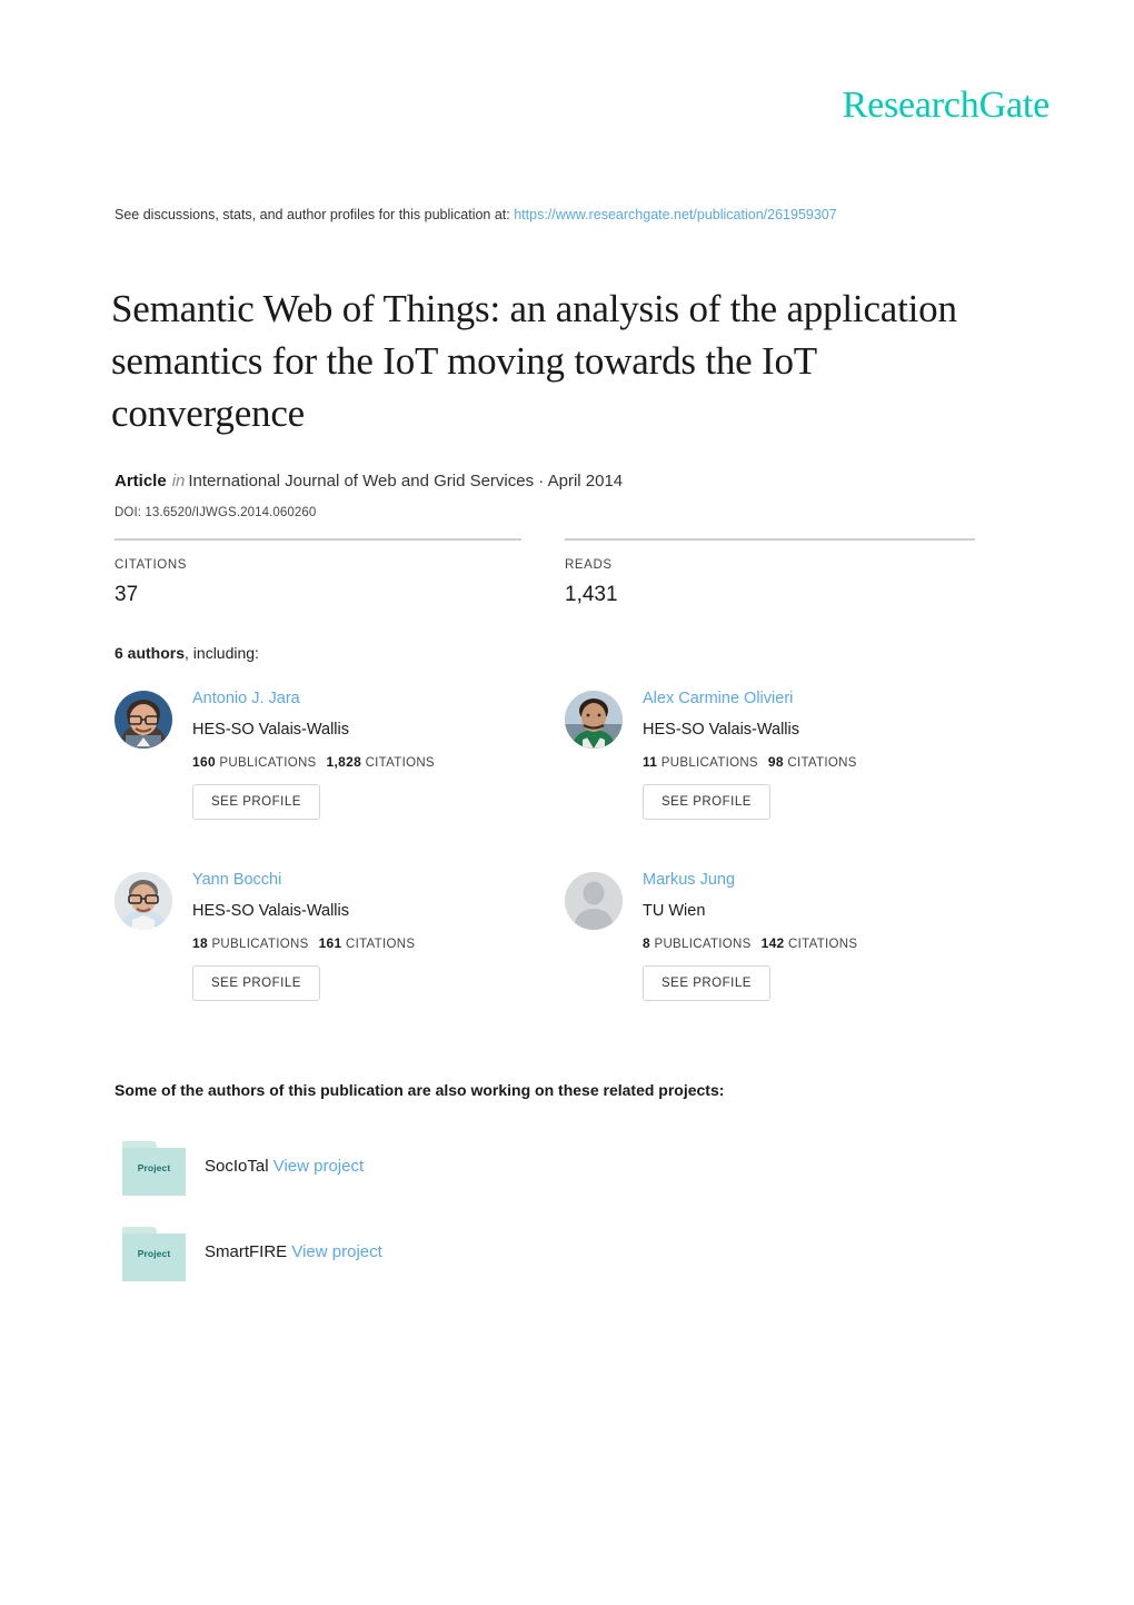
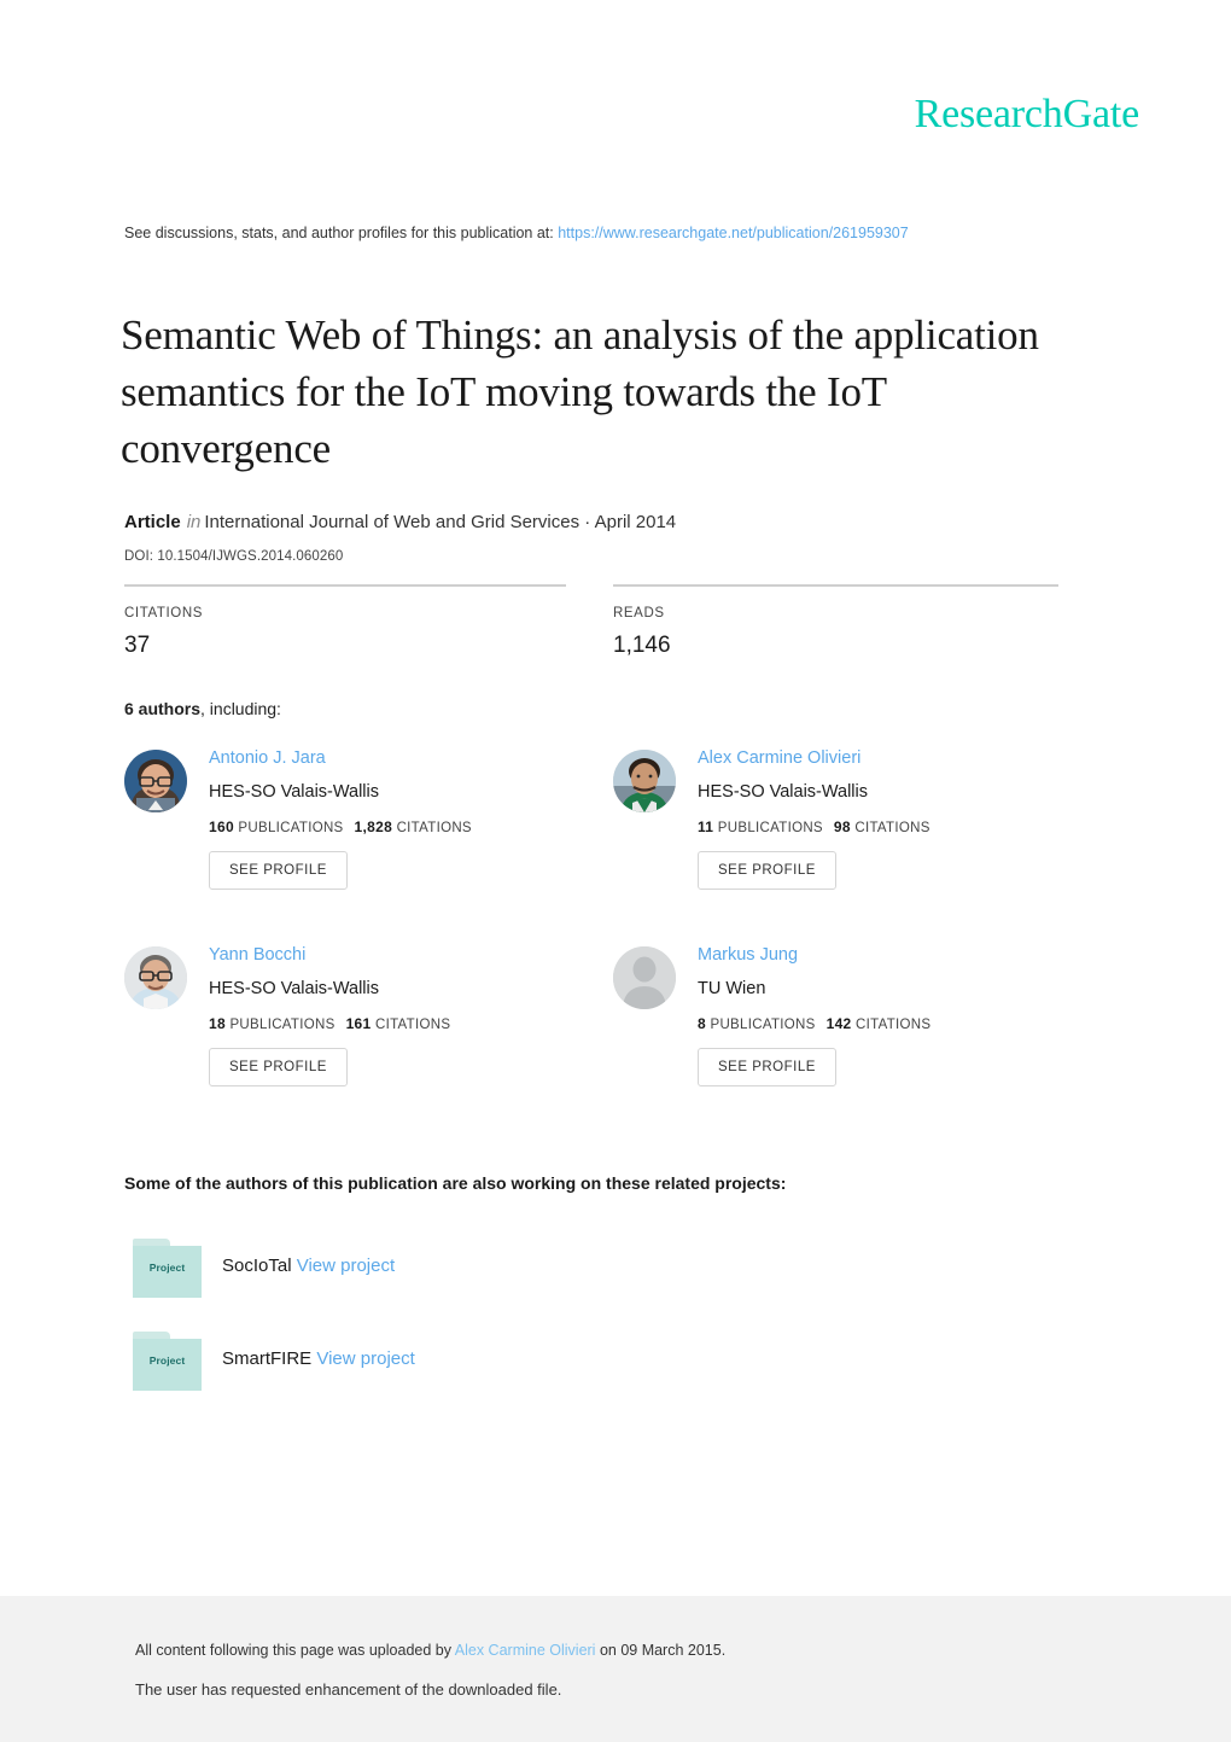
  ResearchGate
  See discussions, stats, and author profiles for this publication at: https://www.researchgate.net/publication/261959307
  Semantic Web of Things: an analysis of the application semantics for the IoT moving towards the IoT convergence
  Article in International Journal of Web and Grid Services · April 2014
- DOI: 13.6520/IJWGS.2014.060260
+ DOI: 10.1504/IJWGS.2014.060260
  CITATIONS
  37
  READS
- 1,431
+ 1,146
  6 authors, including:
  Antonio J. Jara
  HES-SO Valais-Wallis
  160 PUBLICATIONS 1,828 CITATIONS
  SEE PROFILE
  Alex Carmine Olivieri
  HES-SO Valais-Wallis
  11 PUBLICATIONS 98 CITATIONS
  SEE PROFILE
  Yann Bocchi
  HES-SO Valais-Wallis
  18 PUBLICATIONS 161 CITATIONS
  SEE PROFILE
  Markus Jung
  TU Wien
  8 PUBLICATIONS 142 CITATIONS
  SEE PROFILE
  Some of the authors of this publication are also working on these related projects:
  Project
  SocIoTal View project
  Project
  SmartFIRE View project
+ All content following this page was uploaded by Alex Carmine Olivieri on 09 March 2015.
+ The user has requested enhancement of the downloaded file.
